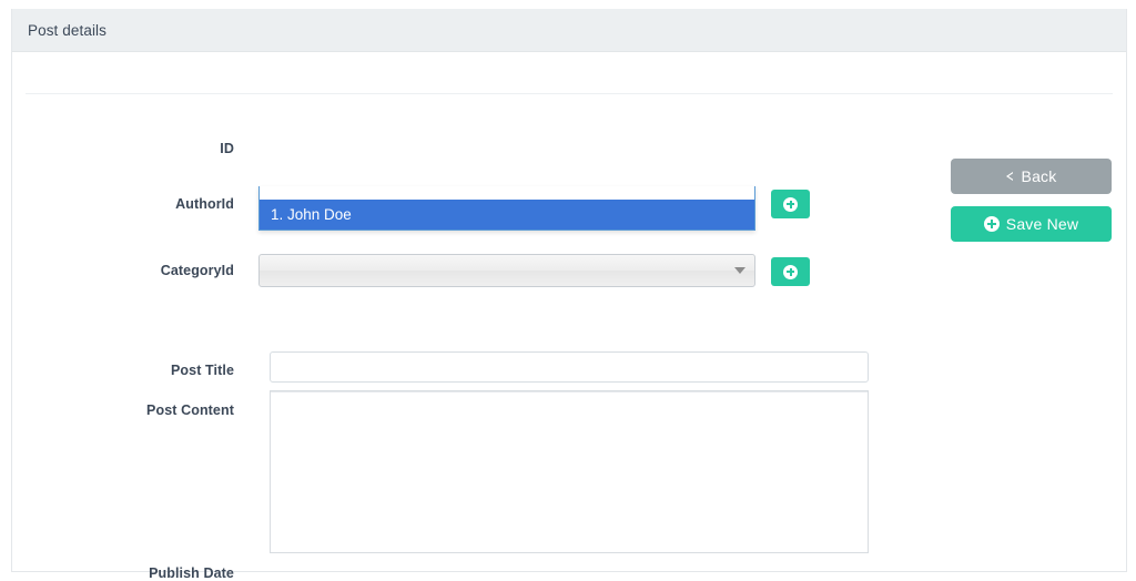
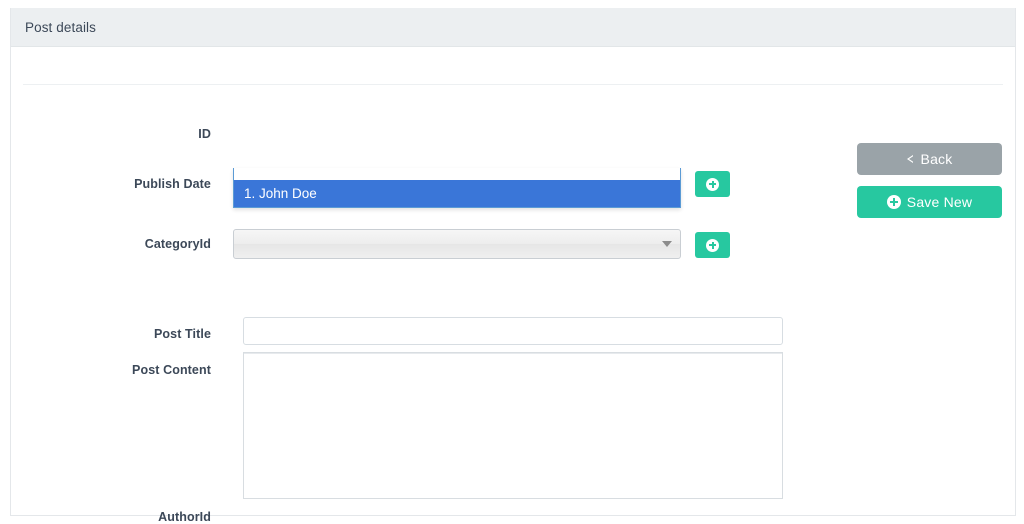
  Post details
  ID
- AuthorId
+ Publish Date
  CategoryId
  1. John Doe
  Post Title
  Post Content
- Publish Date
+ AuthorId
  Back
  Save New
